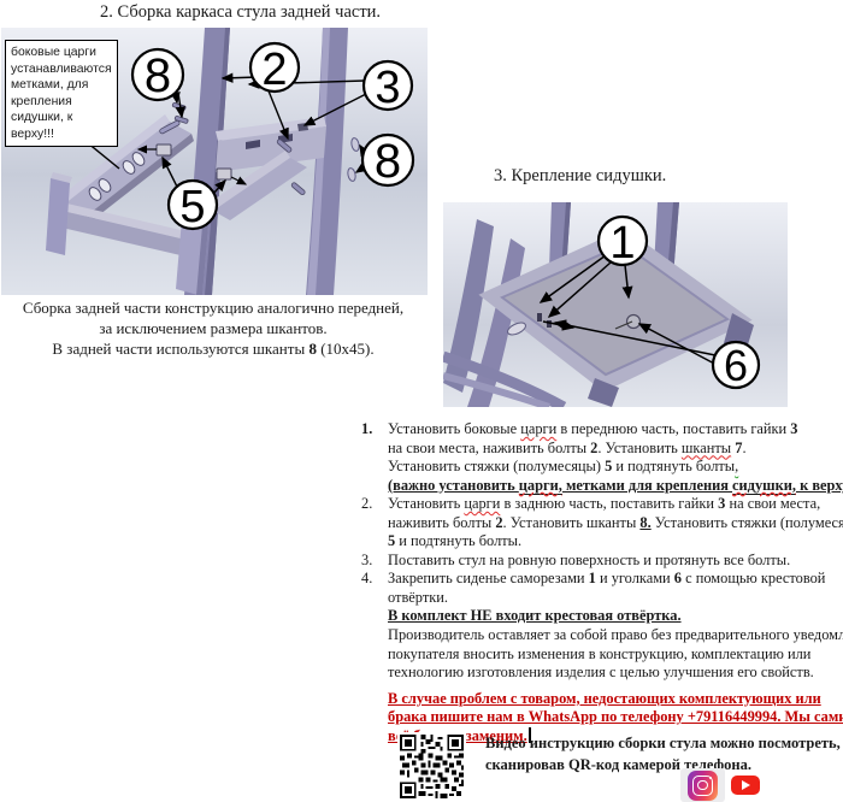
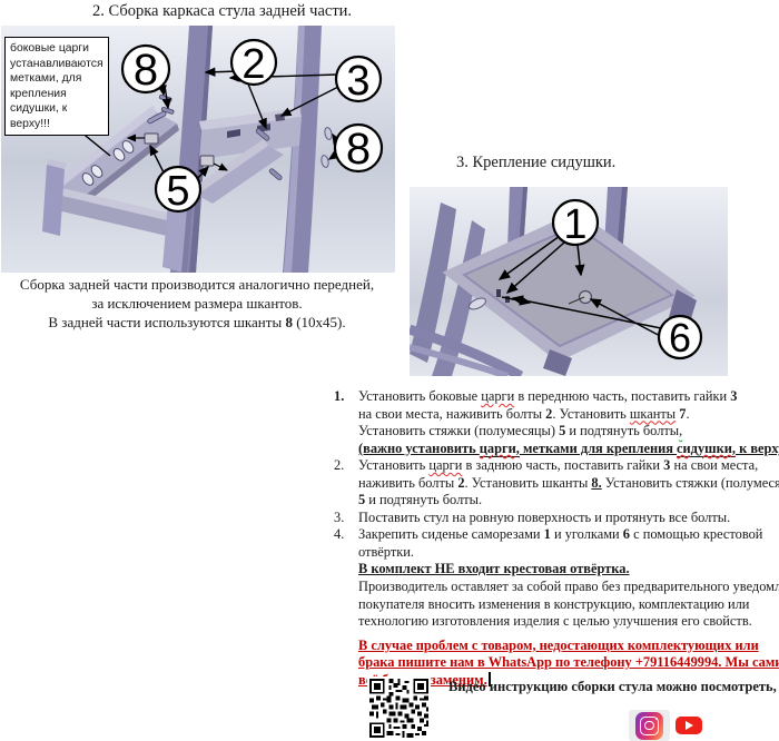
  2. Сборка каркаса стула задней части.
  8
  2
  3
  8
  5
  боковые царги устанавливаются метками, для крепления сидушки, к верху!!!
- Сборка задней части конструкцию аналогично передней,
+ Сборка задней части производится аналогично передней,
  за исключением размера шкантов.
  В задней части используются шканты 8 (10x45).
  3. Крепление сидушки.
  1
  6
  1.
  Установить боковые царги в переднюю часть, поставить гайки 3
  на свои места, наживить болты 2. Установить шканты 7.
  Установить стяжки (полумесяцы) 5 и подтянуть болты,
  (важно установить царги, метками для крепления сидушки, к верх
  2.
  Установить царги в заднюю часть, поставить гайки 3 на свои места,
  наживить болты 2. Установить шканты 8. Установить стяжки (полумеся
  5 и подтянуть болты.
  3.
  Поставить стул на ровную поверхность и протянуть все болты.
  4.
  Закрепить сиденье саморезами 1 и уголками 6 с помощью крестовой
  отвёртки.
  В комплект НЕ входит крестовая отвёртка.
  Производитель оставляет за собой право без предварительного уведомл
  покупателя вносить изменения в конструкцию, комплектацию или
  технологию изготовления изделия с целью улучшения его свойств.
  В случае проблем с товаром, недостающих комплектующих или
  брака пишите нам в WhatsApp по телефону +79116449994. Мы сам
  Видео инструкцию сборки стула можно посмотреть,
- сканировав QR-код камерой телефона.
